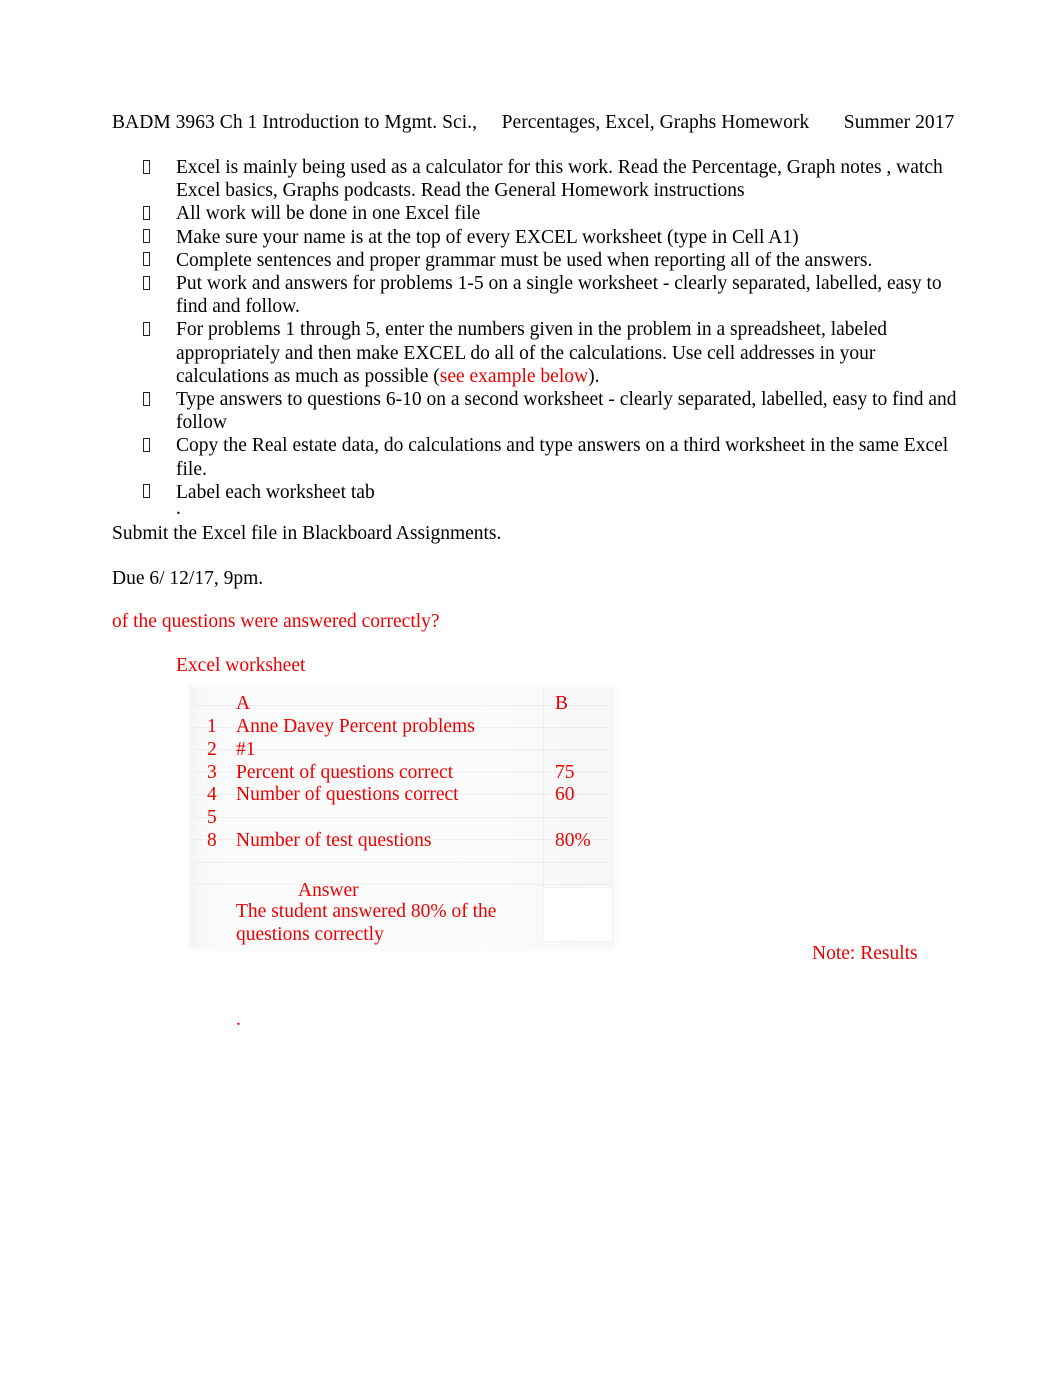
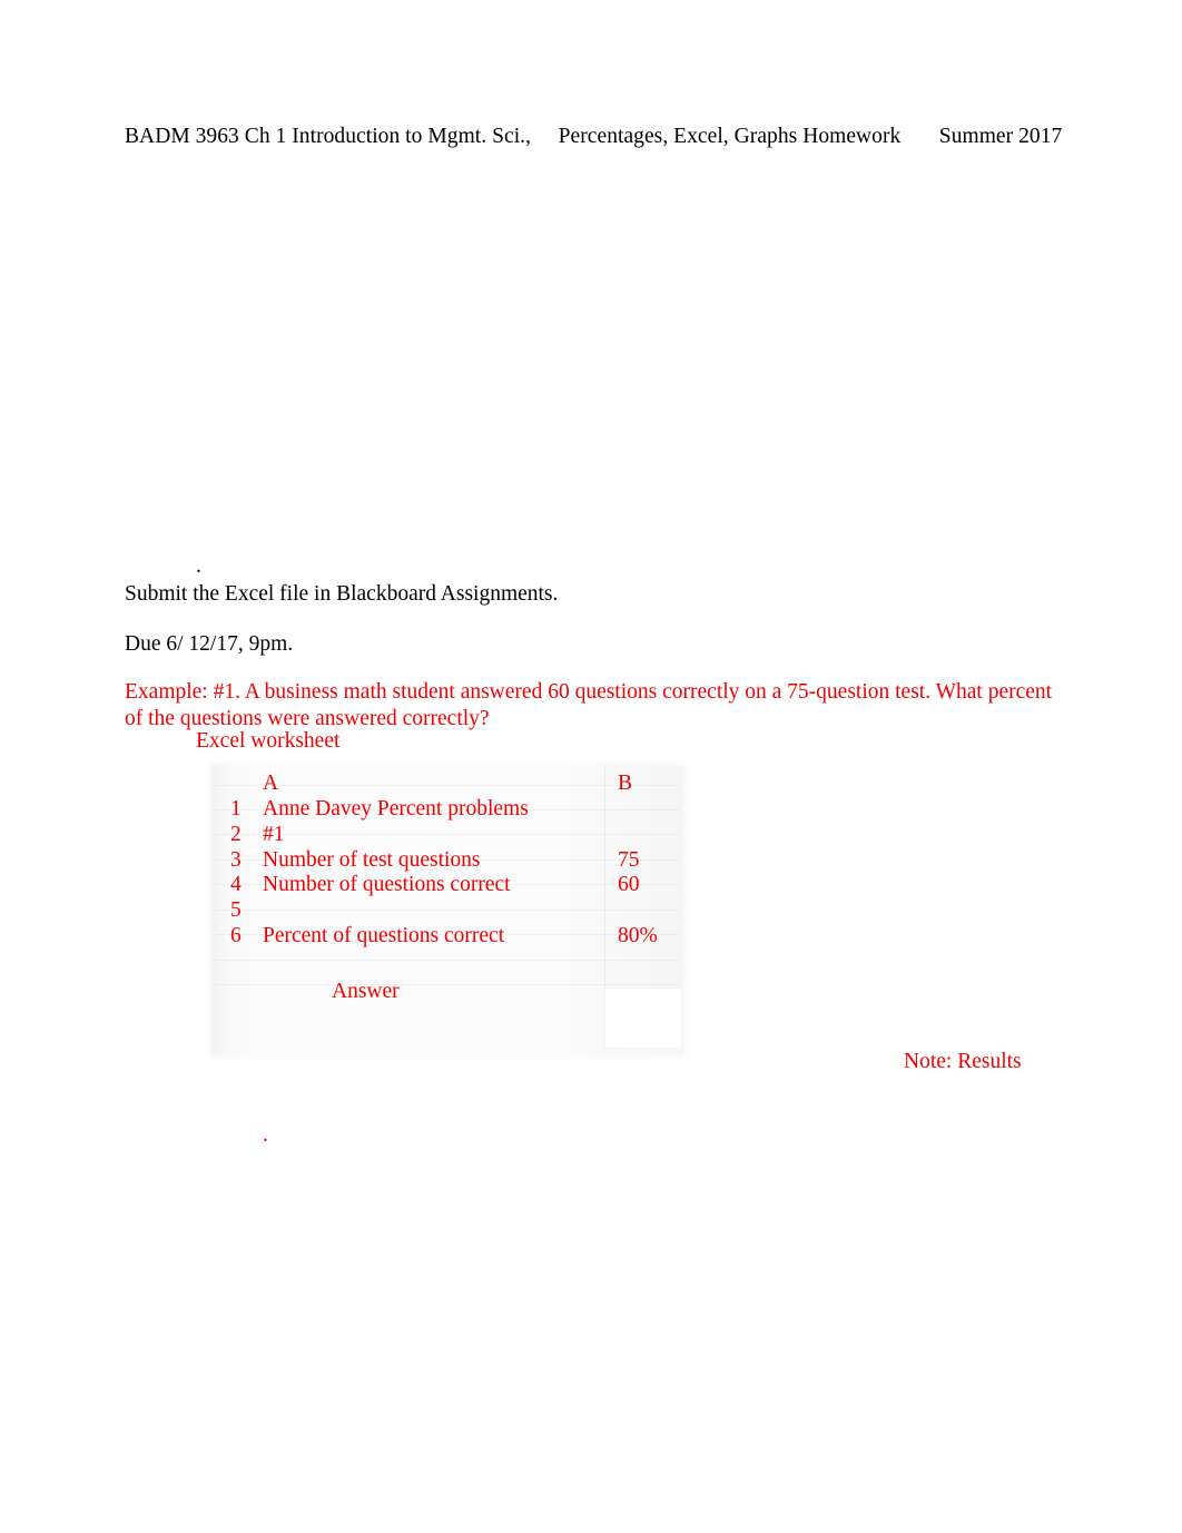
  BADM 3963 Ch 1 Introduction to Mgmt. Sci., Percentages, Excel, Graphs Homework Summer 2017
- Excel is mainly being used as a calculator for this work. Read the Percentage, Graph notes , watch Excel basics, Graphs podcasts. Read the General Homework instructions
- All work will be done in one Excel file
- Make sure your name is at the top of every EXCEL worksheet (type in Cell A1)
- Complete sentences and proper grammar must be used when reporting all of the answers.
- Put work and answers for problems 1-5 on a single worksheet - clearly separated, labelled, easy to find and follow.
- For problems 1 through 5, enter the numbers given in the problem in a spreadsheet, labeled appropriately and then make EXCEL do all of the calculations. Use cell addresses in your calculations as much as possible (see example below).
- Type answers to questions 6-10 on a second worksheet - clearly separated, labelled, easy to find and follow
- Copy the Real estate data, do calculations and type answers on a third worksheet in the same Excel file.
- Label each worksheet tab
  .
  Submit the Excel file in Blackboard Assignments.
  Due 6/ 12/17, 9pm.
+ Example: #1. A business math student answered 60 questions correctly on a 75-question test. What percent
  of the questions were answered correctly?
  Excel worksheet
  A
  B
  1
  Anne Davey Percent problems
  2
  #1
  3
- Percent of questions correct
+ Number of test questions
  75
  4
  Number of questions correct
  60
  5
- 8
+ 6
- Number of test questions
+ Percent of questions correct
  80%
  Answer
- The student answered 80% of the questions correctly
  Note: Results
  .
